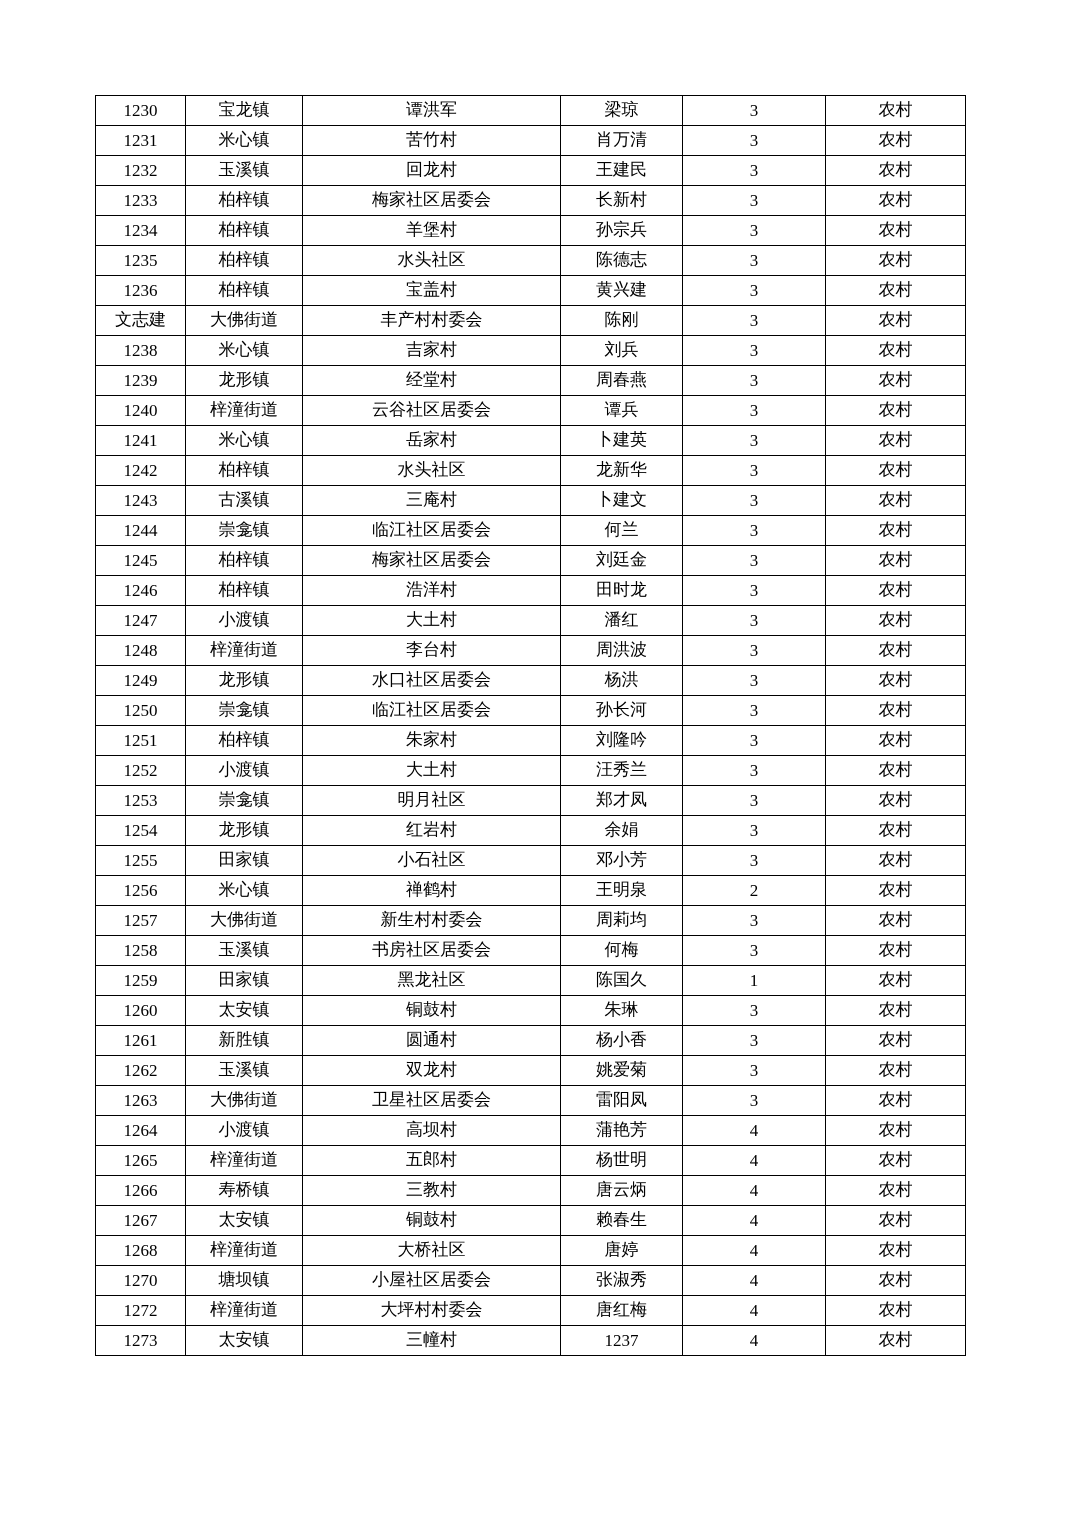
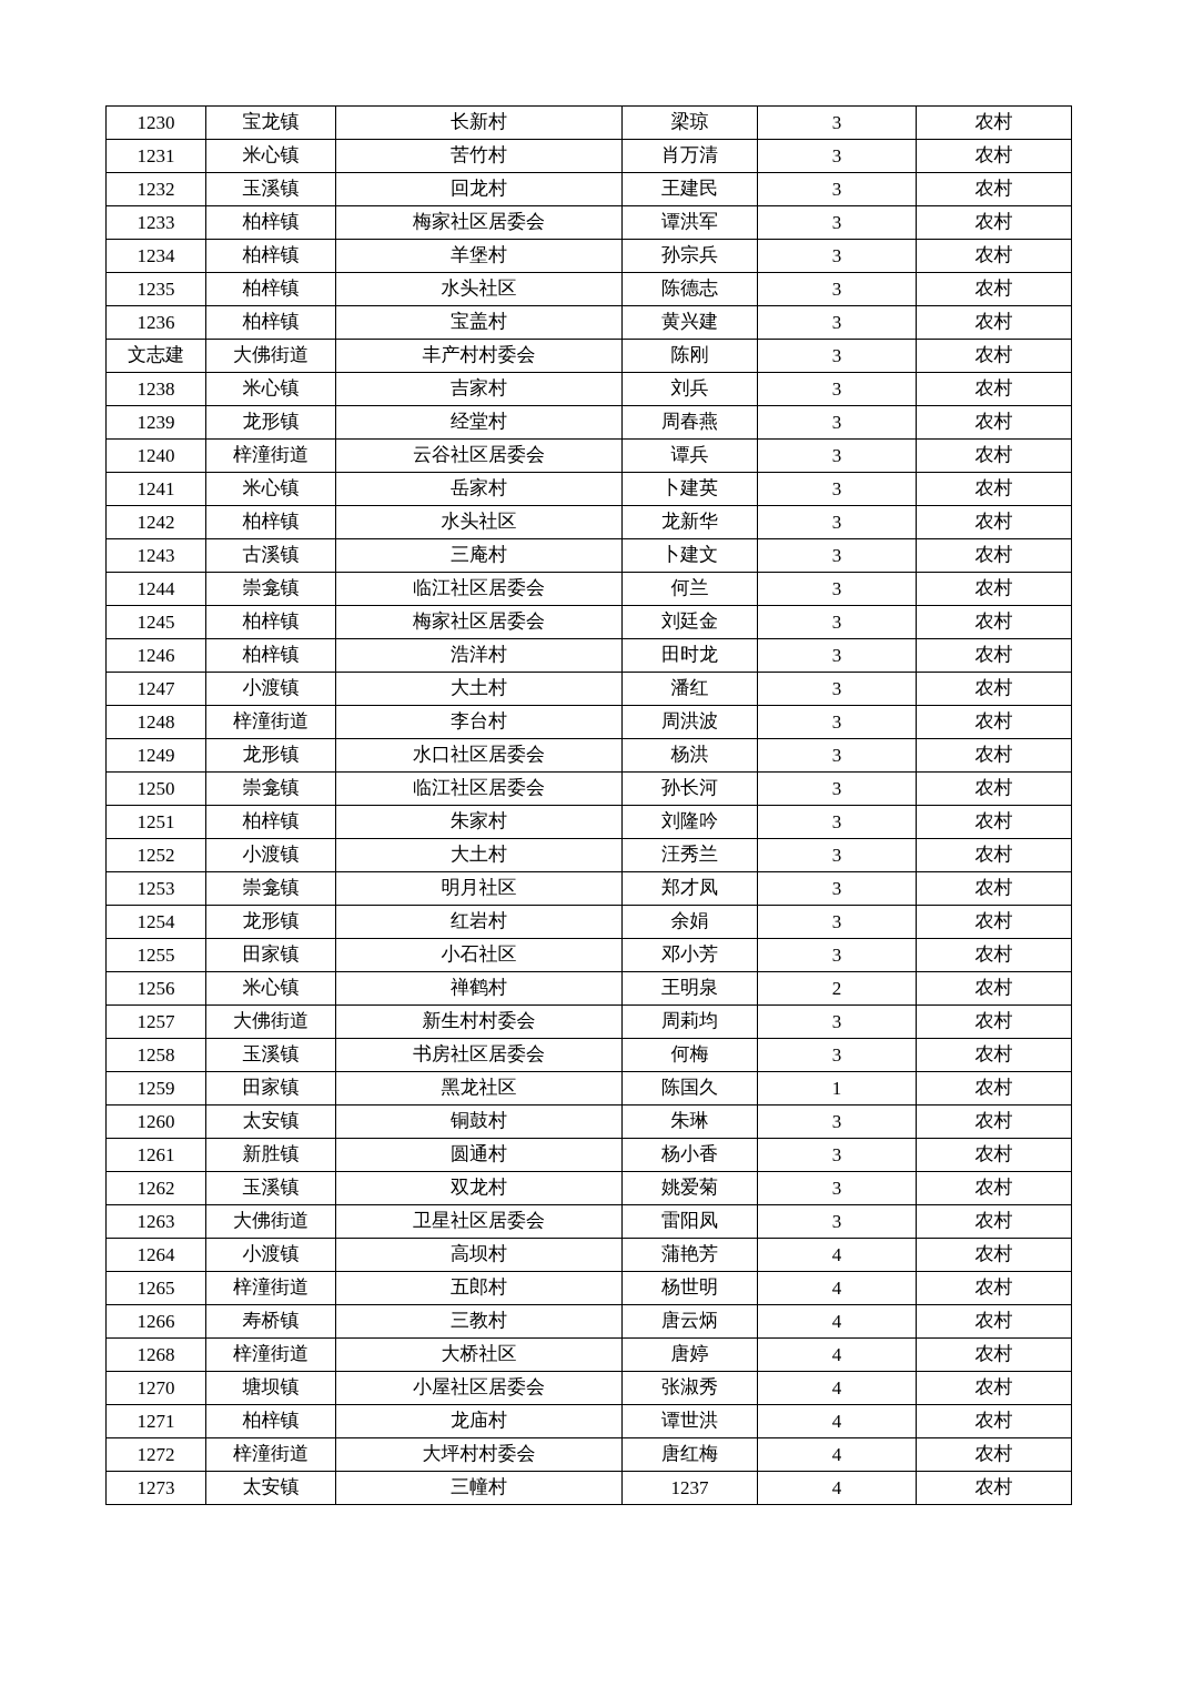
- 1230	宝龙镇	谭洪军	梁琼	3	农村
+ 1230	宝龙镇	长新村	梁琼	3	农村
  1231	米心镇	苦竹村	肖万清	3	农村
  1232	玉溪镇	回龙村	王建民	3	农村
- 1233	柏梓镇	梅家社区居委会	长新村	3	农村
+ 1233	柏梓镇	梅家社区居委会	谭洪军	3	农村
  1234	柏梓镇	羊堡村	孙宗兵	3	农村
  1235	柏梓镇	水头社区	陈德志	3	农村
  1236	柏梓镇	宝盖村	黄兴建	3	农村
  文志建	大佛街道	丰产村村委会	陈刚	3	农村
  1238	米心镇	吉家村	刘兵	3	农村
  1239	龙形镇	经堂村	周春燕	3	农村
  1240	梓潼街道	云谷社区居委会	谭兵	3	农村
  1241	米心镇	岳家村	卜建英	3	农村
  1242	柏梓镇	水头社区	龙新华	3	农村
  1243	古溪镇	三庵村	卜建文	3	农村
  1244	崇龛镇	临江社区居委会	何兰	3	农村
  1245	柏梓镇	梅家社区居委会	刘廷金	3	农村
  1246	柏梓镇	浩洋村	田时龙	3	农村
  1247	小渡镇	大土村	潘红	3	农村
  1248	梓潼街道	李台村	周洪波	3	农村
  1249	龙形镇	水口社区居委会	杨洪	3	农村
  1250	崇龛镇	临江社区居委会	孙长河	3	农村
  1251	柏梓镇	朱家村	刘隆吟	3	农村
  1252	小渡镇	大土村	汪秀兰	3	农村
  1253	崇龛镇	明月社区	郑才凤	3	农村
  1254	龙形镇	红岩村	余娟	3	农村
  1255	田家镇	小石社区	邓小芳	3	农村
  1256	米心镇	禅鹤村	王明泉	2	农村
  1257	大佛街道	新生村村委会	周莉均	3	农村
  1258	玉溪镇	书房社区居委会	何梅	3	农村
  1259	田家镇	黑龙社区	陈国久	1	农村
  1260	太安镇	铜鼓村	朱琳	3	农村
  1261	新胜镇	圆通村	杨小香	3	农村
  1262	玉溪镇	双龙村	姚爱菊	3	农村
  1263	大佛街道	卫星社区居委会	雷阳凤	3	农村
  1264	小渡镇	高坝村	蒲艳芳	4	农村
  1265	梓潼街道	五郎村	杨世明	4	农村
  1266	寿桥镇	三教村	唐云炳	4	农村
- 1267	太安镇	铜鼓村	赖春生	4	农村
  1268	梓潼街道	大桥社区	唐婷	4	农村
  1270	塘坝镇	小屋社区居委会	张淑秀	4	农村
+ 1271	柏梓镇	龙庙村	谭世洪	4	农村
  1272	梓潼街道	大坪村村委会	唐红梅	4	农村
  1273	太安镇	三幢村	1237	4	农村
